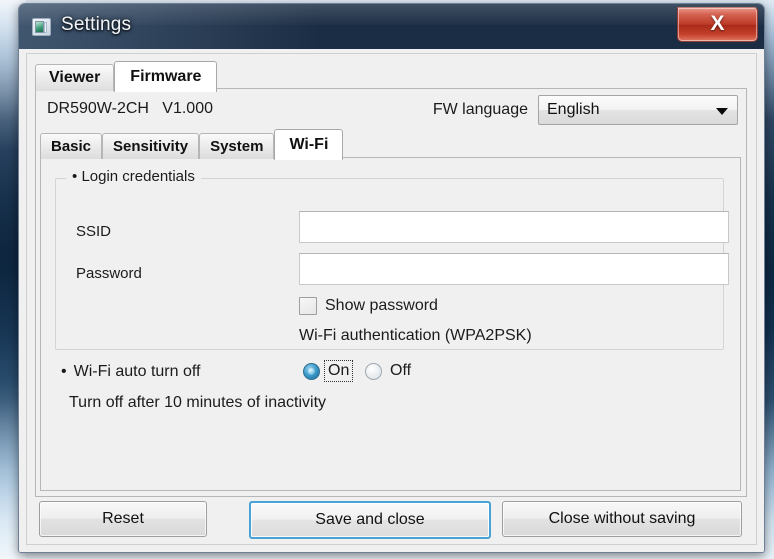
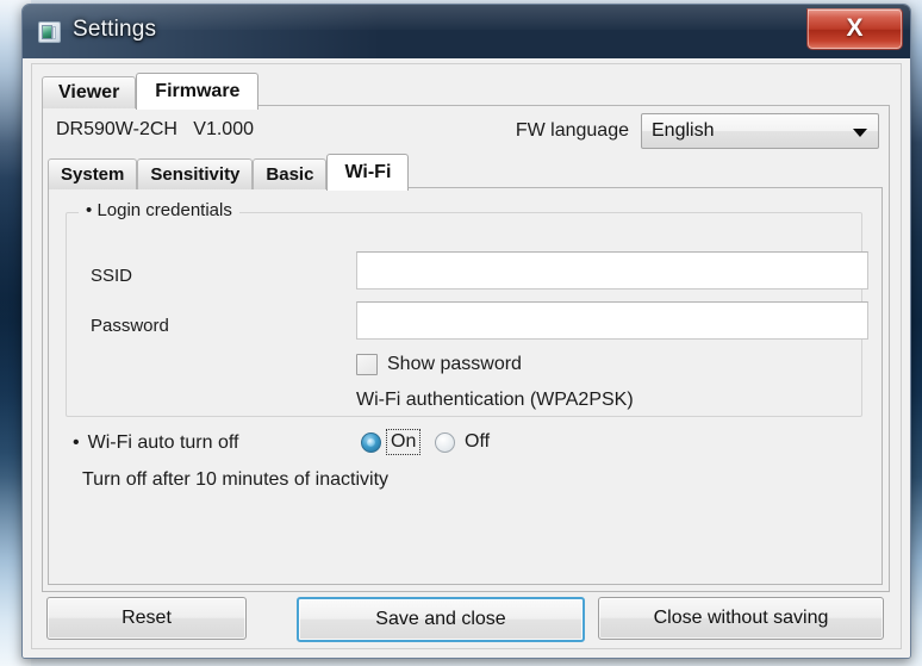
  Settings
  X
  Viewer
  Firmware
  DR590W-2CH V1.000
  FW language
  English
- Basic
+ System
  Sensitivity
- System
+ Basic
  Wi-Fi
  • Login credentials
  SSID
  Password
  Show password
  Wi-Fi authentication (WPA2PSK)
  • Wi-Fi auto turn off
  On
  Off
  Turn off after 10 minutes of inactivity
  Reset
  Save and close
  Close without saving
